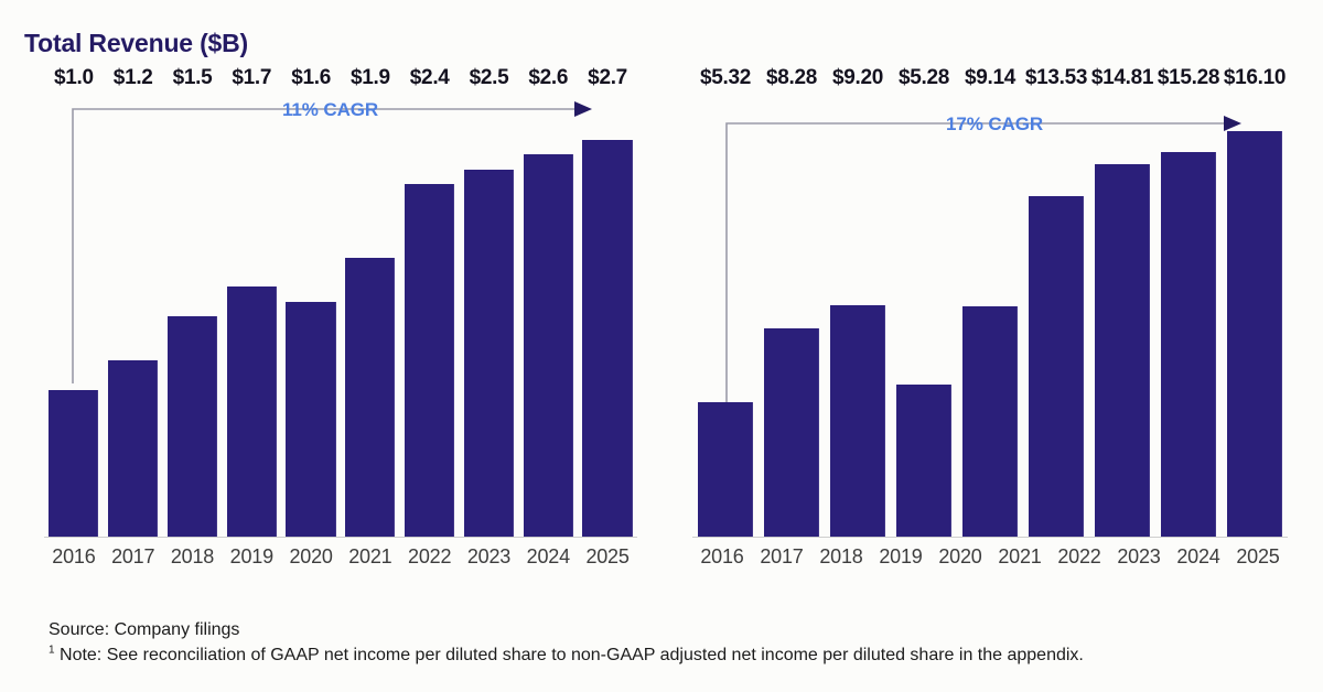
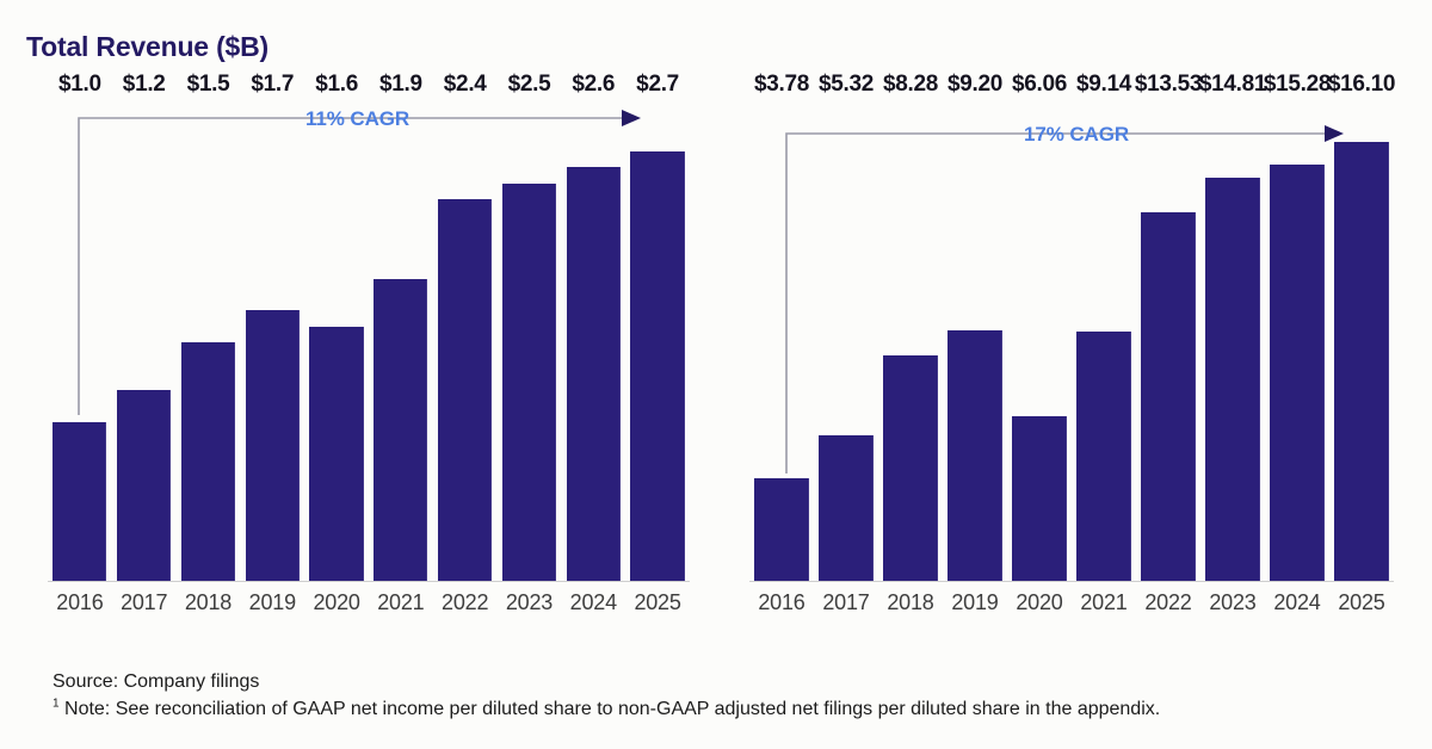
  Total Revenue ($B)
  11% CAGR
  $1.0
  $1.2
  $1.5
  $1.7
  $1.6
  $1.9
  $2.4
  $2.5
  $2.6
  $2.7
  2016
  2017
  2018
  2019
  2020
  2021
  2022
  2023
  2024
  2025
  17% CAGR
+ $3.78
  $5.32
  $8.28
  $9.20
- $5.28
+ $6.06
  $9.14
  $13.53
  $14.81
  $15.28
  $16.10
  2016
  2017
  2018
  2019
  2020
  2021
  2022
  2023
  2024
  2025
  Source: Company filings
- 1 Note: See reconciliation of GAAP net income per diluted share to non-GAAP adjusted net income per diluted share in the appendix.
+ 1 Note: See reconciliation of GAAP net income per diluted share to non-GAAP adjusted net filings per diluted share in the appendix.
